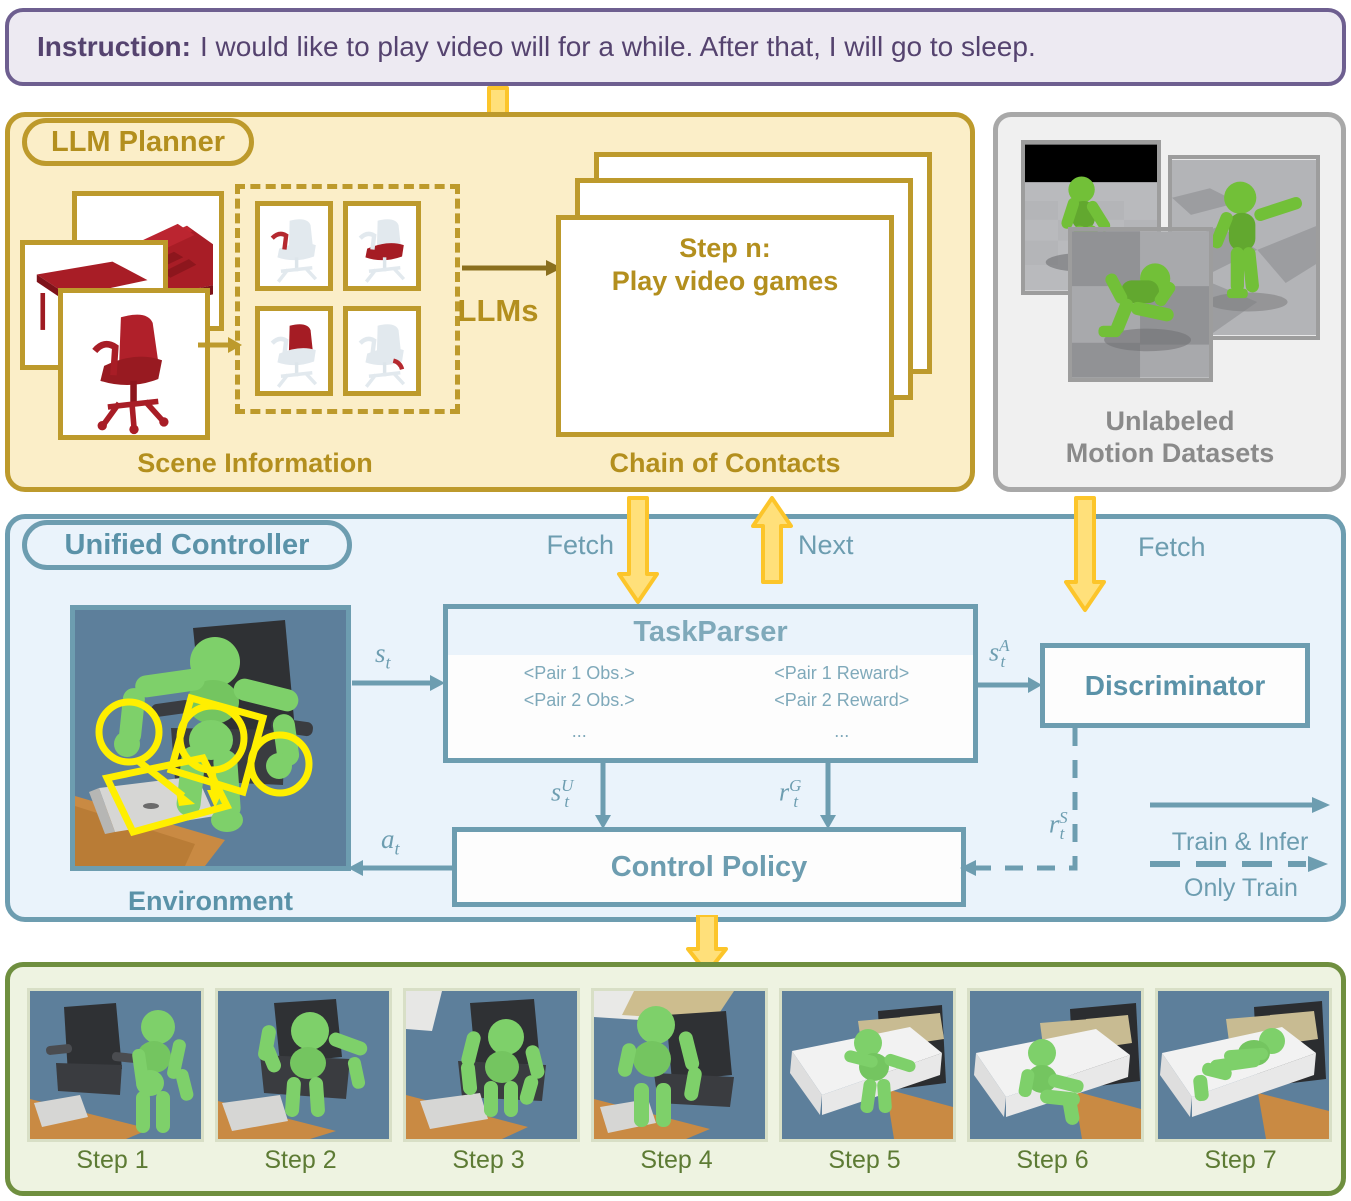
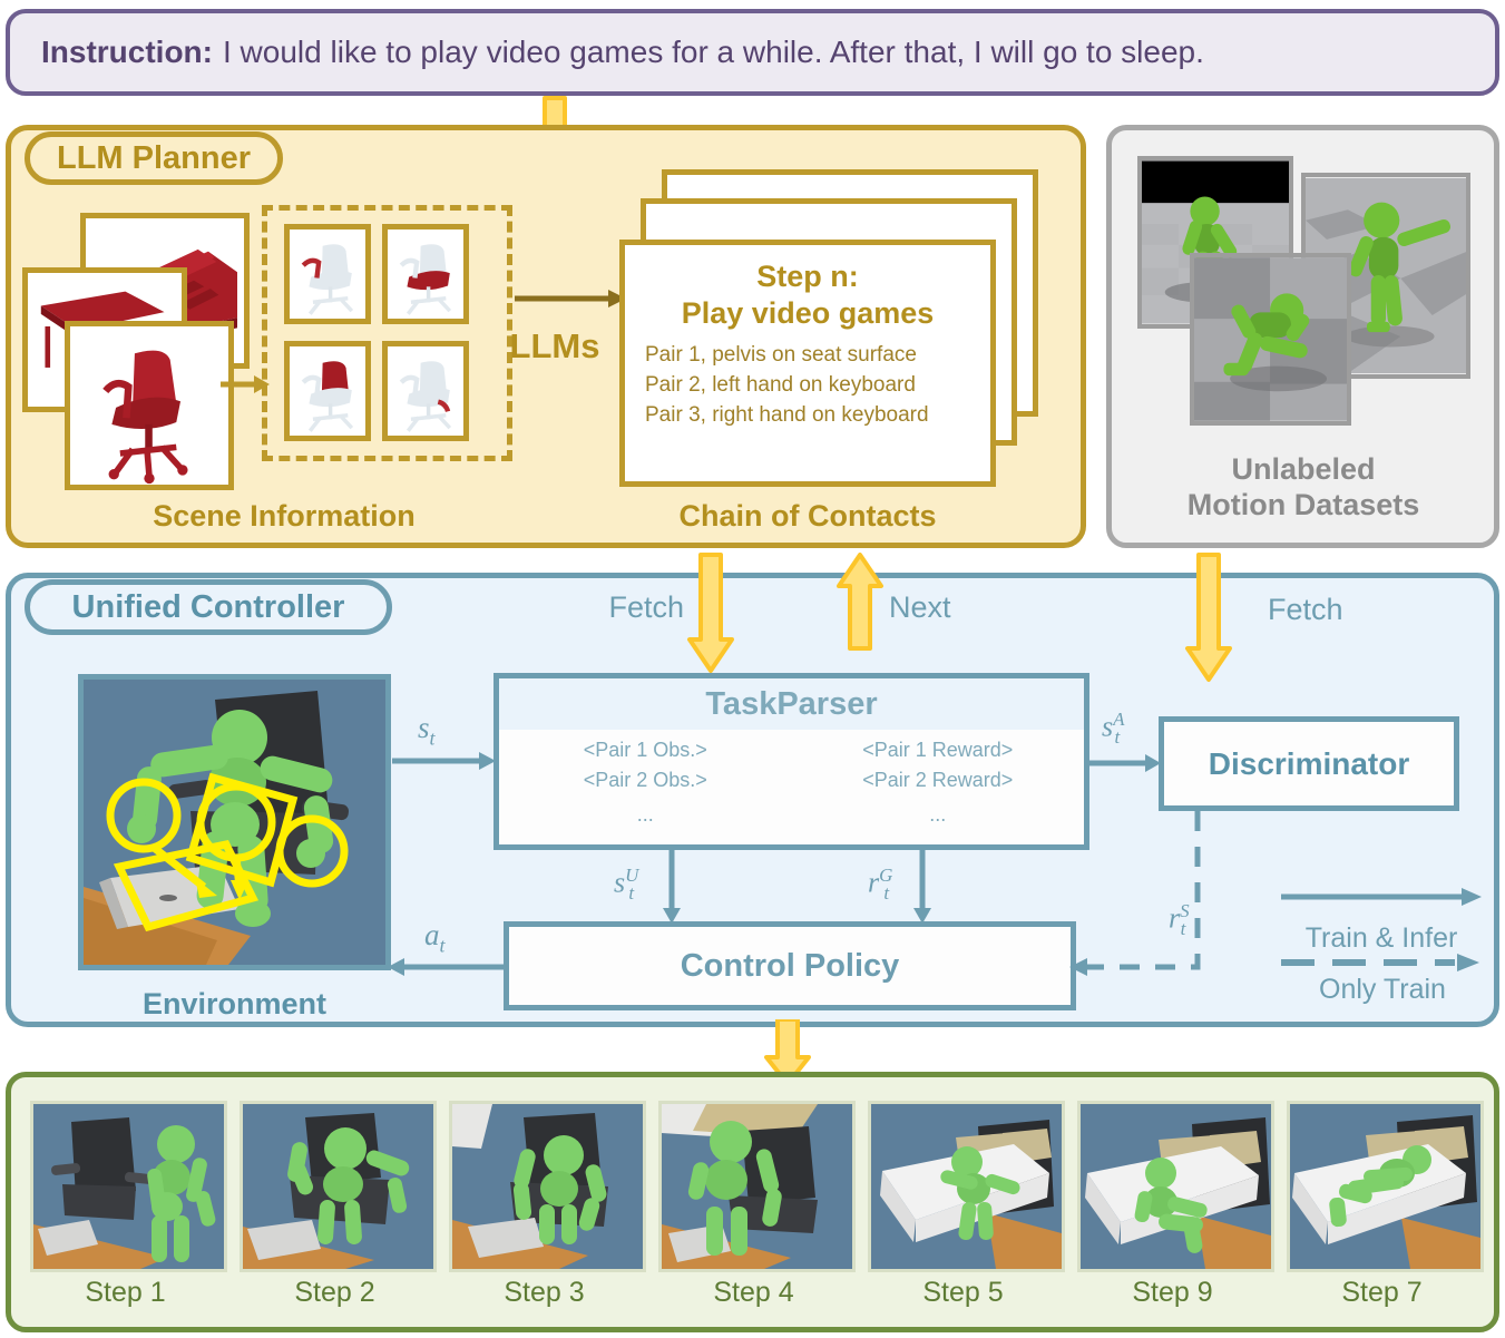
  Instruction:
- I would like to play video will for a while. After that, I will go to sleep.
+ I would like to play video games for a while. After that, I will go to sleep.
  LLM Planner
  LLMs
  Step n:
  Play video games
+ Pair 1, pelvis on seat surface
+ Pair 2, left hand on keyboard
+ Pair 3, right hand on keyboard
  Scene Information
  Chain of Contacts
  Unlabeled
  Motion Datasets
  Unified Controller
  Fetch
  Next
  Fetch
  Environment
  st
  TaskParser
  <Pair 1 Obs.>
  <Pair 2 Obs.>
  ...
  <Pair 1 Reward>
  <Pair 2 Reward>
  ...
  sAt
  Discriminator
  sUt
  rGt
  Control Policy
  at
  rSt
  Train & Infer
  Only Train
  Step 1
  Step 2
  Step 3
  Step 4
  Step 5
- Step 6
+ Step 9
  Step 7
